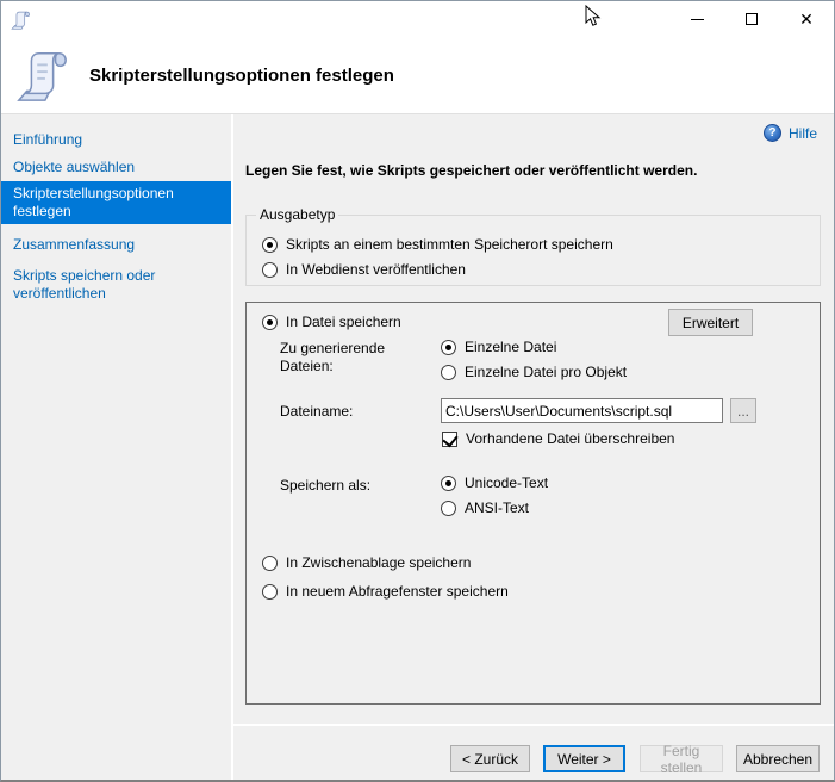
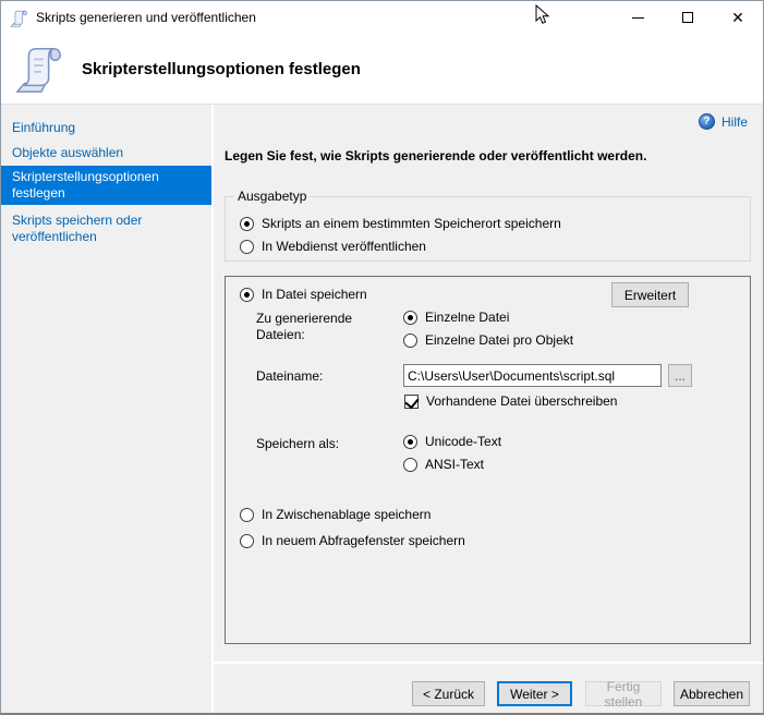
+ Skripts generieren und veröffentlichen
  ✕
  Skripterstellungsoptionen festlegen
  Einführung
  Objekte auswählen
  Skripterstellungsoptionen festlegen
- Zusammenfassung
  Skripts speichern oder veröffentlichen
  ?
  Hilfe
- Legen Sie fest, wie Skripts gespeichert oder veröffentlicht werden.
+ Legen Sie fest, wie Skripts generierende oder veröffentlicht werden.
  Ausgabetyp
  Skripts an einem bestimmten Speicherort speichern
  In Webdienst veröffentlichen
  In Datei speichern
  Erweitert
  Zu generierende Dateien:
  Einzelne Datei
  Einzelne Datei pro Objekt
  Dateiname:
  C:\Users\User\Documents\script.sql
  ...
  Vorhandene Datei überschreiben
  Speichern als:
  Unicode-Text
  ANSI-Text
  In Zwischenablage speichern
  In neuem Abfragefenster speichern
  < Zurück
  Weiter >
  Fertig stellen
  Abbrechen
